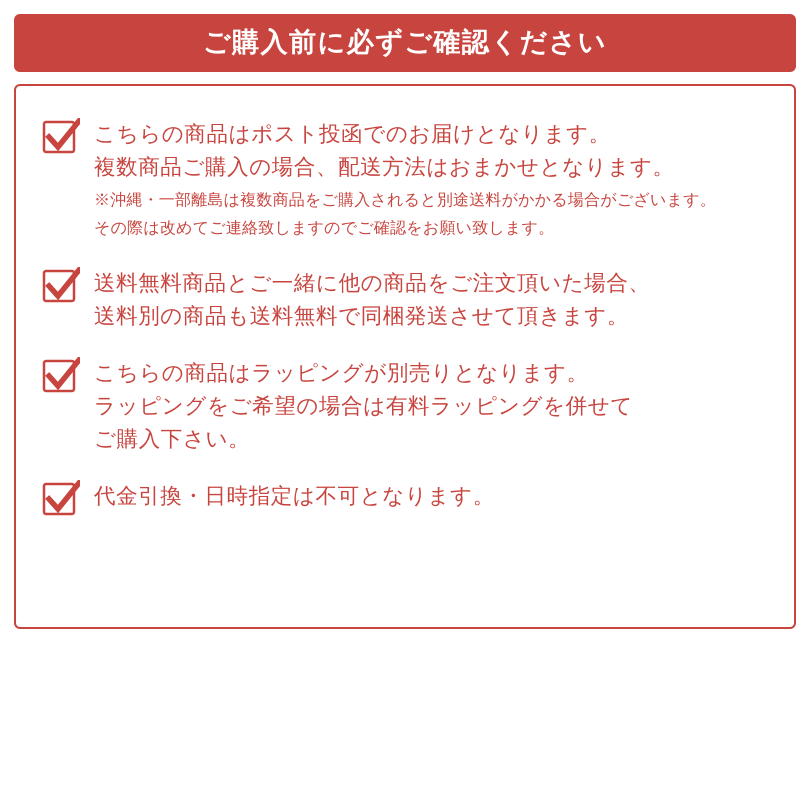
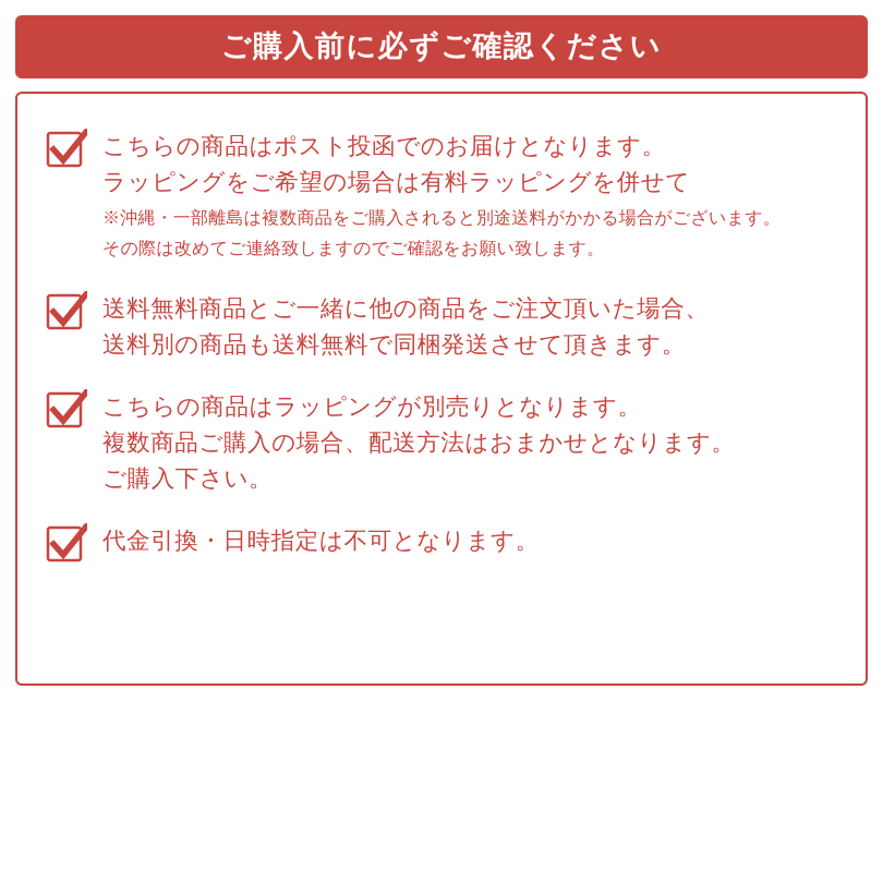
  ご購入前に必ずご確認ください
  こちらの商品はポスト投函でのお届けとなります。
- 複数商品ご購入の場合、配送方法はおまかせとなります。
+ ラッピングをご希望の場合は有料ラッピングを併せて
  ※沖縄・一部離島は複数商品をご購入されると別途送料がかかる場合がございます。
  その際は改めてご連絡致しますのでご確認をお願い致します。
  送料無料商品とご一緒に他の商品をご注文頂いた場合、
  送料別の商品も送料無料で同梱発送させて頂きます。
  こちらの商品はラッピングが別売りとなります。
- ラッピングをご希望の場合は有料ラッピングを併せて
+ 複数商品ご購入の場合、配送方法はおまかせとなります。
  ご購入下さい。
  代金引換・日時指定は不可となります。
